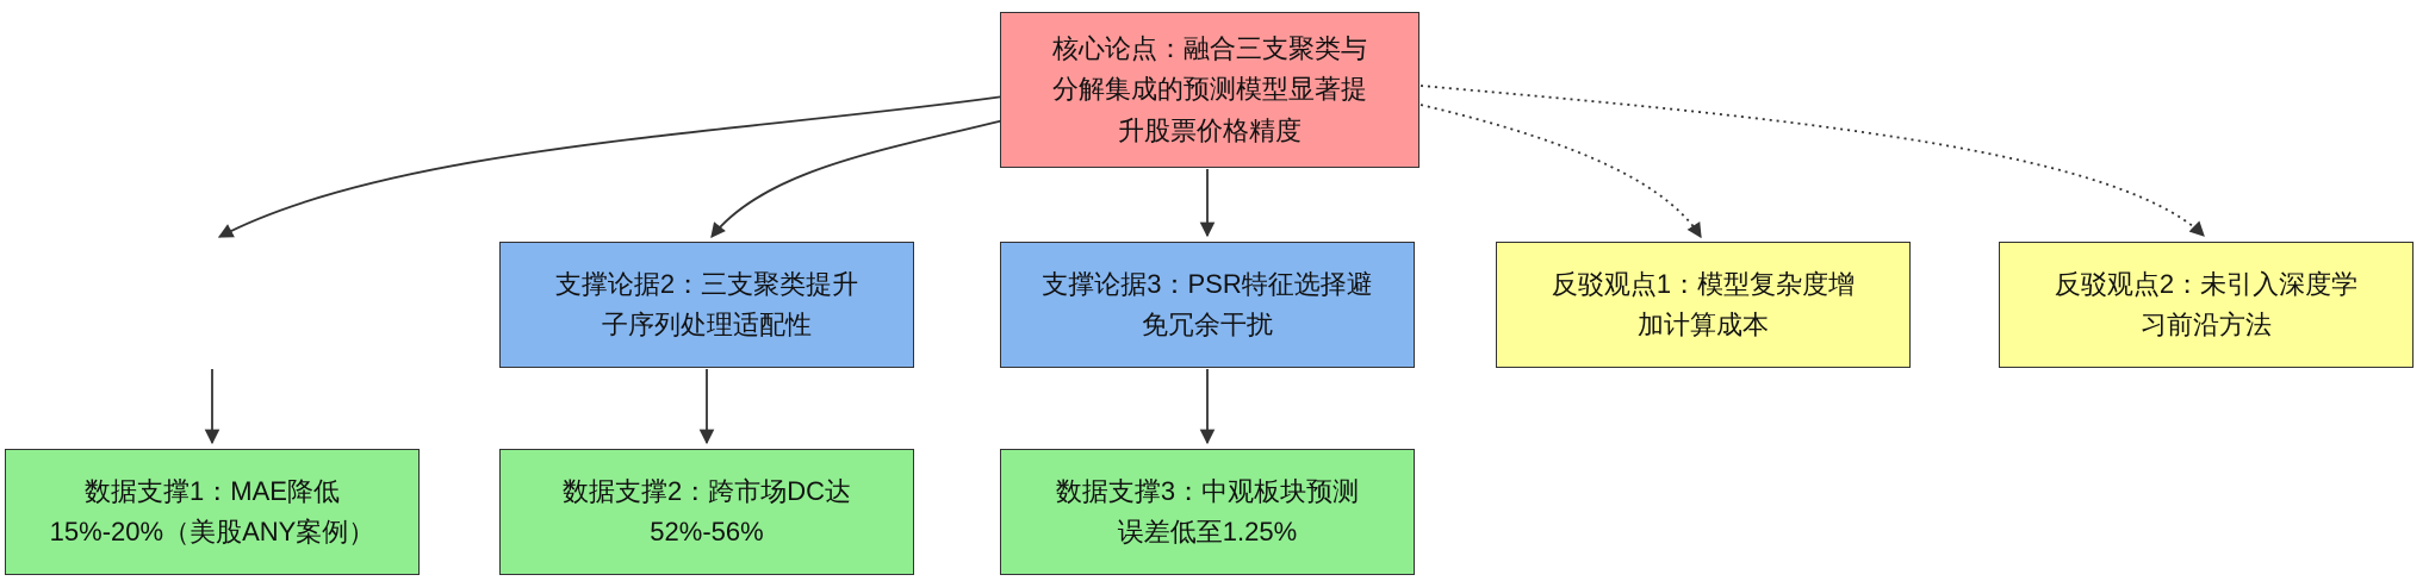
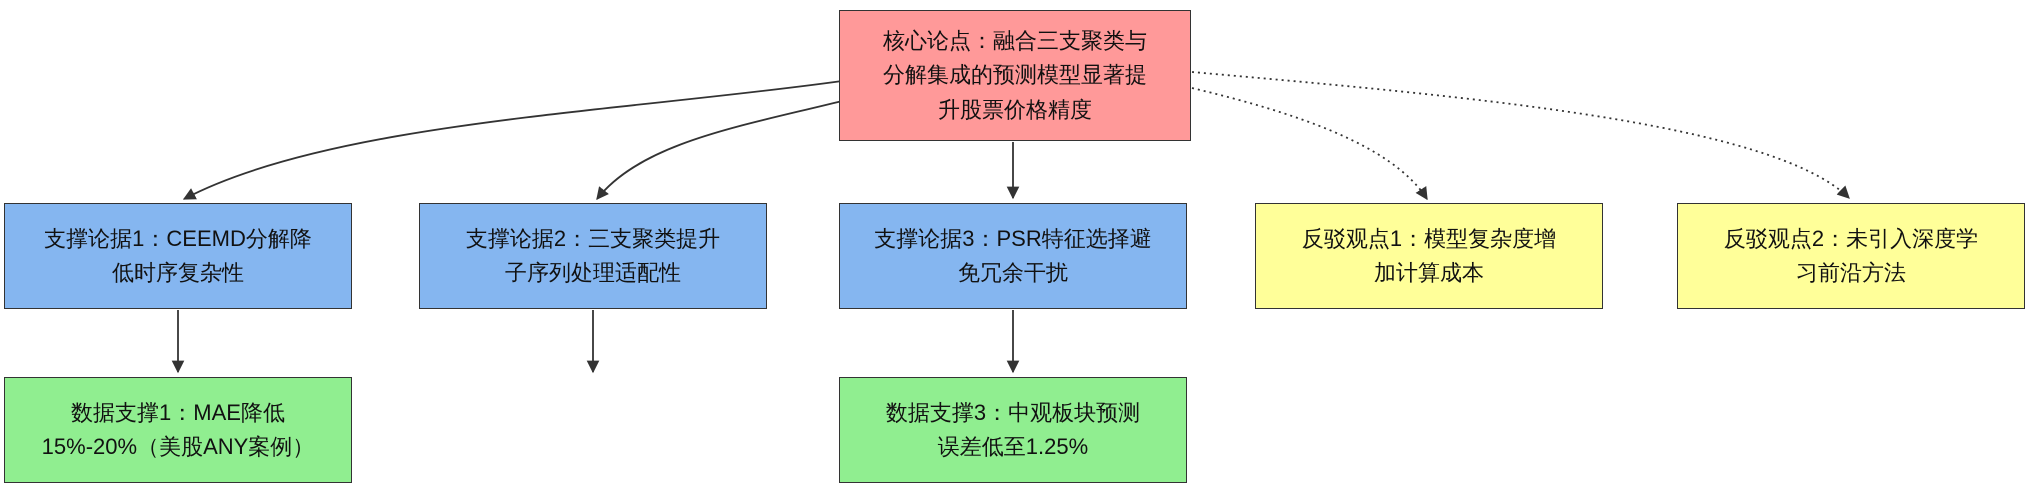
  核心论点：融合三支聚类与
  分解集成的预测模型显著提
  升股票价格精度
+ 支撑论据1：CEEMD分解降
+ 低时序复杂性
  支撑论据2：三支聚类提升
  子序列处理适配性
  支撑论据3：PSR特征选择避
  免冗余干扰
  反驳观点1：模型复杂度增
  加计算成本
  反驳观点2：未引入深度学
  习前沿方法
  数据支撑1：MAE降低
  15%-20%（美股ANY案例）
- 数据支撑2：跨市场DC达
- 52%-56%
  数据支撑3：中观板块预测
  误差低至1.25%
